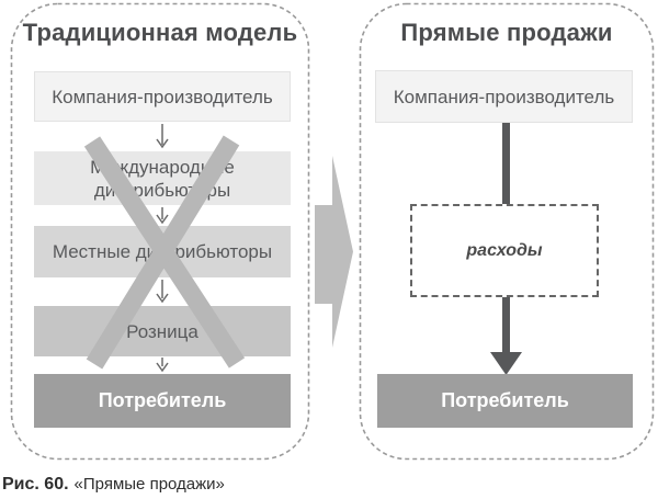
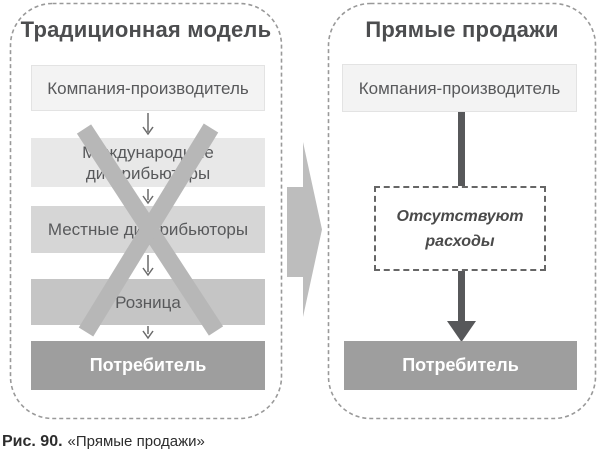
  Традиционная модель
  Компания-производитель
  Местные дирибьюторы
  Розница
  Потребитель
  Прямые продажи
  Компания-производитель
+ Отсутствуют
  расходы
  Потребитель
- Рис. 60. «Прямые продажи»
+ Рис. 90. «Прямые продажи»
